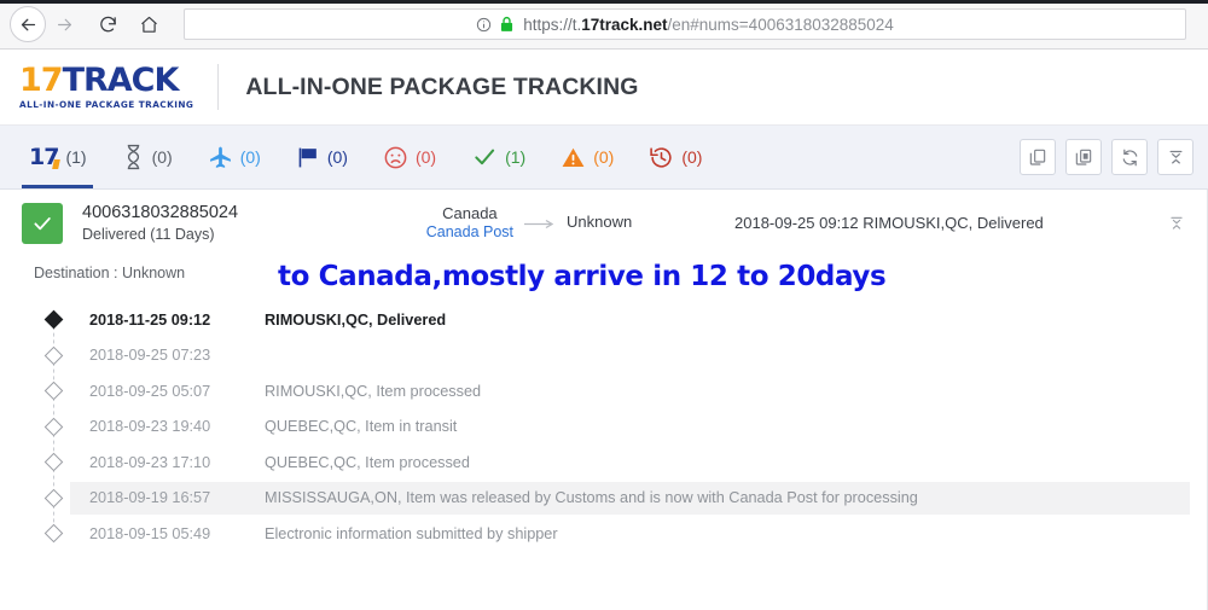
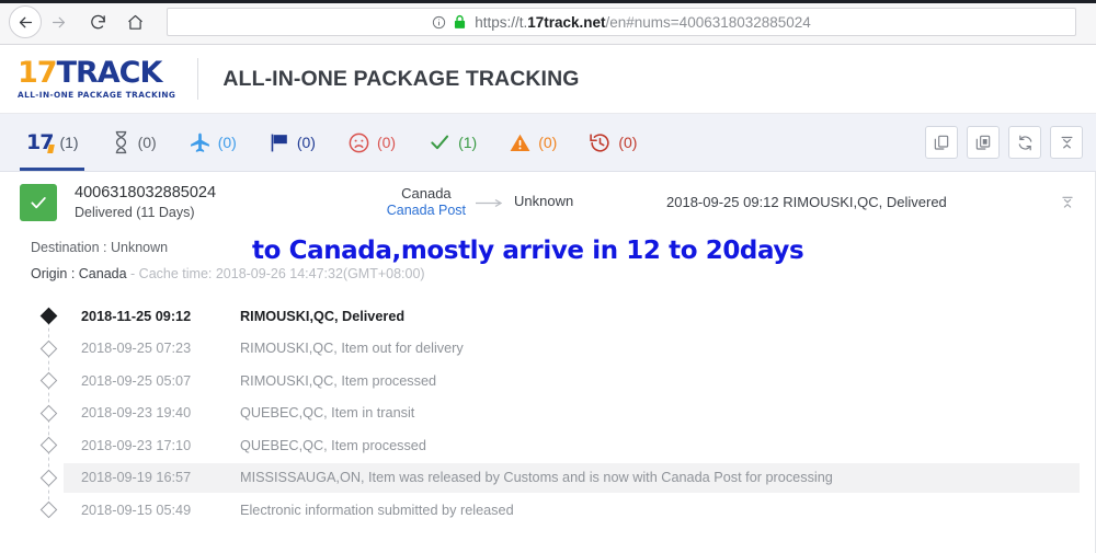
  https://t.
  17track.net
  /en#nums=4006318032885024
  17TRACK
  ALL-IN-ONE PACKAGE TRACKING
  ALL-IN-ONE PACKAGE TRACKING
  17
  (1)
  (0)
  (0)
  (0)
  (0)
  (1)
  (0)
  (0)
  4006318032885024
  Delivered (11 Days)
  Canada
  Canada Post
  Unknown
  2018-09-25 09:12 RIMOUSKI,QC, Delivered
  Destination : Unknown
+ Origin : Canada - Cache time: 2018-09-26 14:47:32(GMT+08:00)
  to Canada,mostly arrive in 12 to 20days
  2018-11-25 09:12
  RIMOUSKI,QC, Delivered
  2018-09-25 07:23
+ RIMOUSKI,QC, Item out for delivery
  2018-09-25 05:07
  RIMOUSKI,QC, Item processed
  2018-09-23 19:40
  QUEBEC,QC, Item in transit
  2018-09-23 17:10
  QUEBEC,QC, Item processed
  2018-09-19 16:57
  MISSISSAUGA,ON, Item was released by Customs and is now with Canada Post for processing
  2018-09-15 05:49
- Electronic information submitted by shipper
+ Electronic information submitted by released
